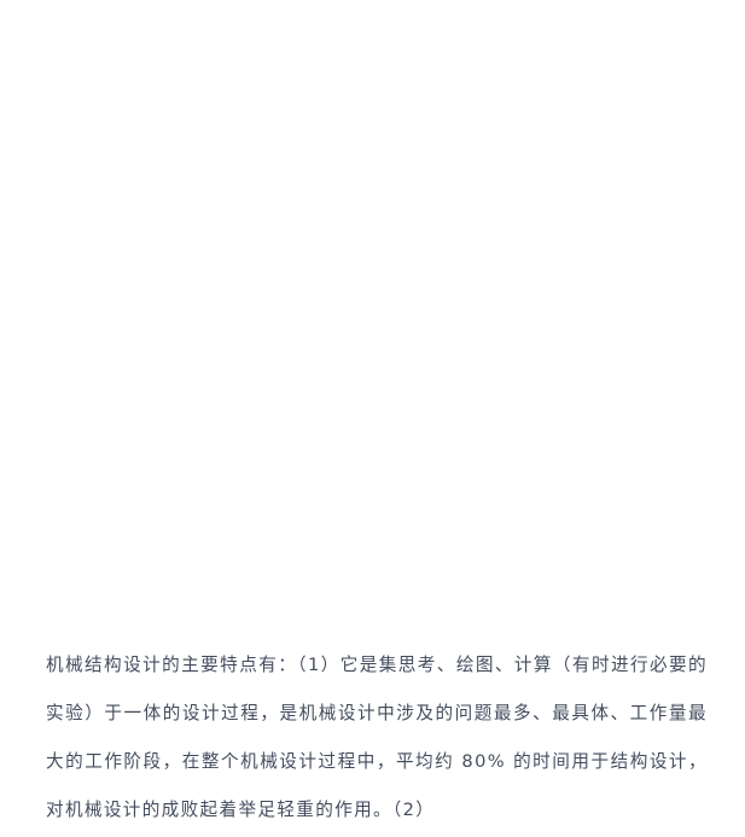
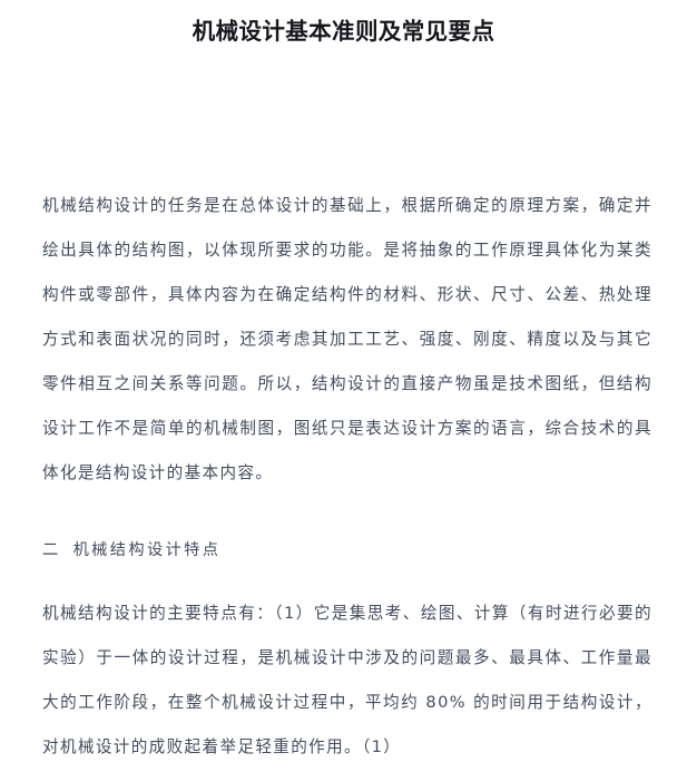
+ 机械设计基本准则及常见要点
+ 机械结构设计的任务是在总体设计的基础上，根据所确定的原理方案，确定并绘出具体的结构图，以体现所要求的功能。是将抽象的工作原理具体化为某类构件或零部件，具体内容为在确定结构件的材料、形状、尺寸、公差、热处理方式和表面状况的同时，还须考虑其加工工艺、强度、刚度、精度以及与其它零件相互之间关系等问题。所以，结构设计的直接产物虽是技术图纸，但结构设计工作不是简单的机械制图，图纸只是表达设计方案的语言，综合技术的具体化是结构设计的基本内容。
+ 二 机械结构设计特点
- 机械结构设计的主要特点有：（1）它是集思考、绘图、计算（有时进行必要的实验）于一体的设计过程，是机械设计中涉及的问题最多、最具体、工作量最大的工作阶段，在整个机械设计过程中，平均约 80% 的时间用于结构设计，对机械设计的成败起着举足轻重的作用。（2）
+ 机械结构设计的主要特点有：（1）它是集思考、绘图、计算（有时进行必要的实验）于一体的设计过程，是机械设计中涉及的问题最多、最具体、工作量最大的工作阶段，在整个机械设计过程中，平均约 80% 的时间用于结构设计，对机械设计的成败起着举足轻重的作用。（1）
